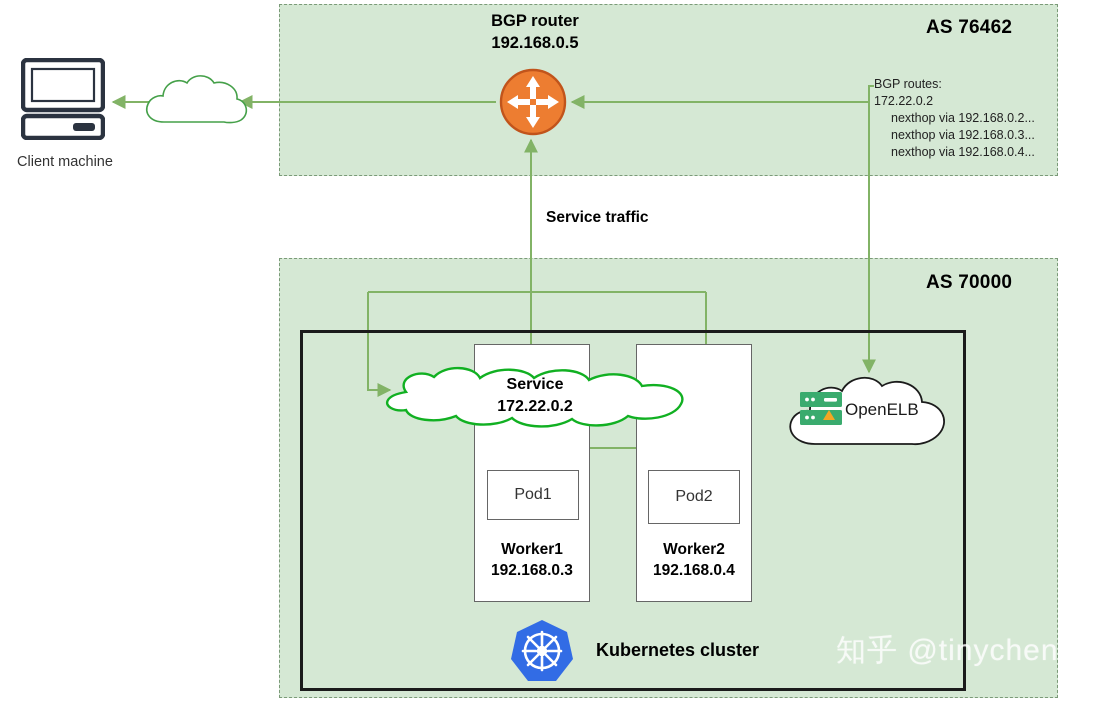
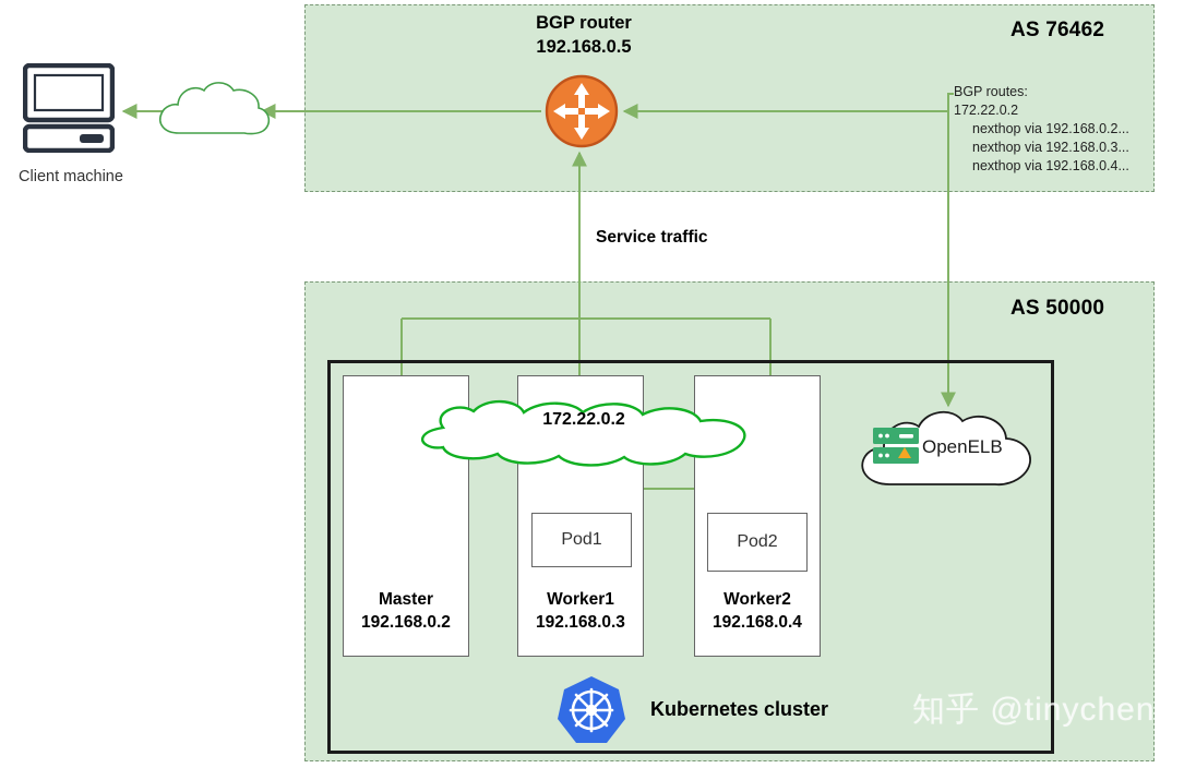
  AS 76462
- AS 70000
+ AS 50000
  Client machine
  BGP router
  192.168.0.5
  BGP routes:
  172.22.0.2
  nexthop via 192.168.0.2...
  nexthop via 192.168.0.3...
  nexthop via 192.168.0.4...
  Service traffic
+ Master
+ 192.168.0.2
  Worker1
  192.168.0.3
  Worker2
  192.168.0.4
  Pod1
  Pod2
- Service
  172.22.0.2
  OpenELB
  Kubernetes cluster
  知乎 @tinychen
